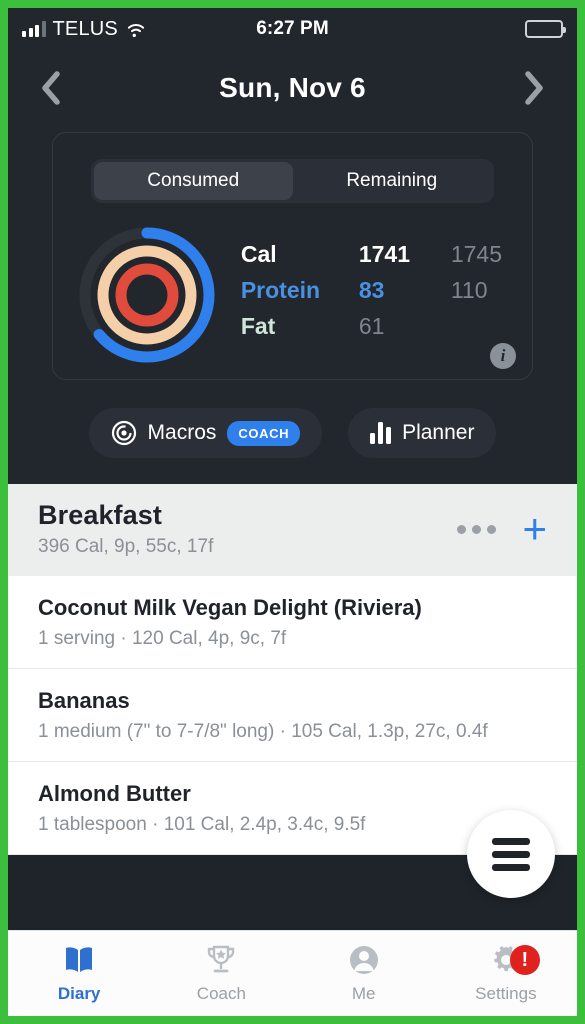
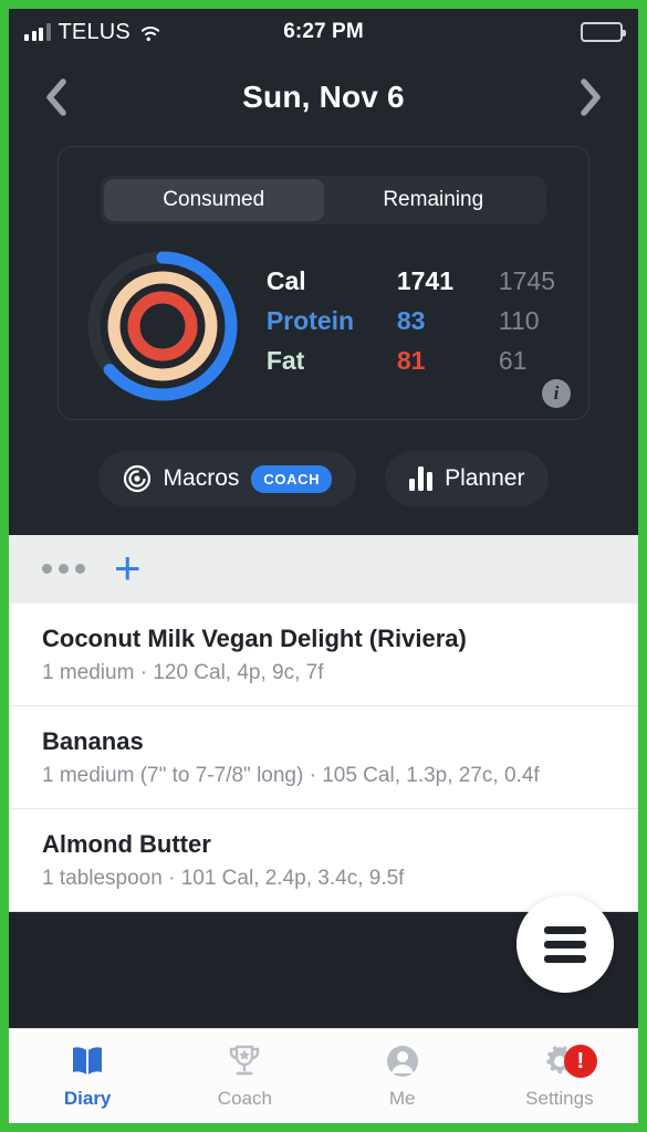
  TELUS
  6:27 PM
  Sun, Nov 6
  Consumed
  Remaining
  Cal
  1741
  1745
  Protein
  83
  110
  Fat
+ 81
  61
  i
  Macros
  COACH
  Planner
- Breakfast
- 396 Cal, 9p, 55c, 17f
  +
  Coconut Milk Vegan Delight (Riviera)
- 1 serving · 120 Cal, 4p, 9c, 7f
+ 1 medium · 120 Cal, 4p, 9c, 7f
  Bananas
  1 medium (7" to 7-7/8" long) · 105 Cal, 1.3p, 27c, 0.4f
  Almond Butter
  1 tablespoon · 101 Cal, 2.4p, 3.4c, 9.5f
  Diary
  Coach
  Me
  !
  Settings
